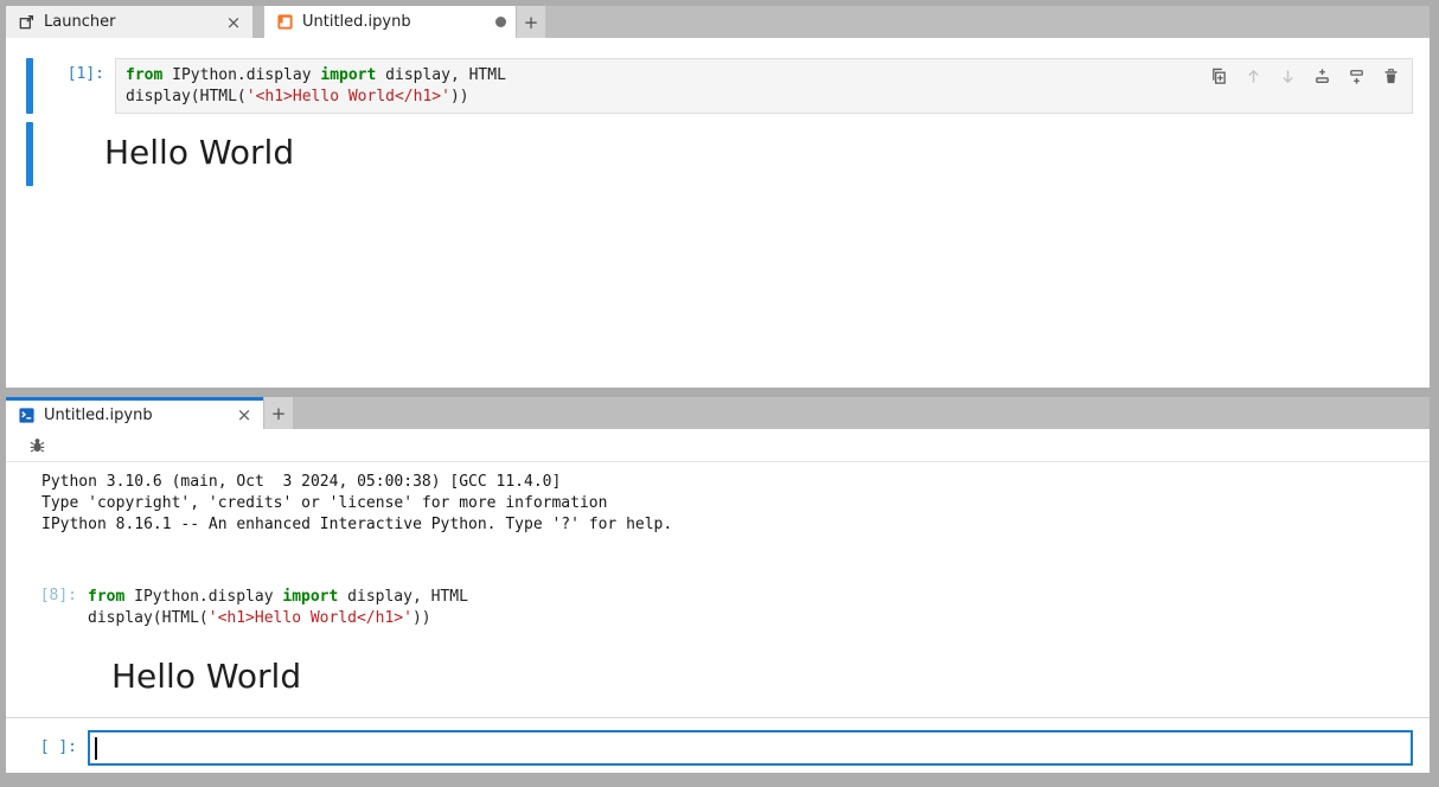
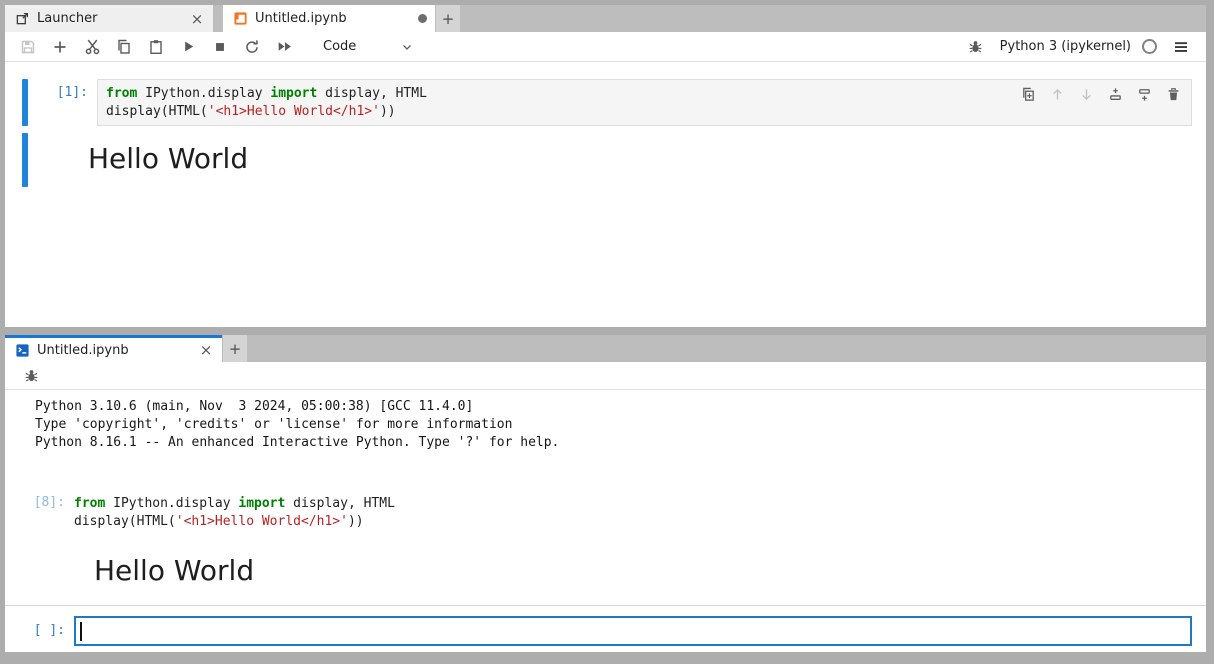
  Launcher
  ×
  Untitled.ipynb
  +
+ Code
+ Python 3 (ipykernel)
  [1]:
  from IPython.display import display, HTML
  display(HTML('<h1>Hello World</h1>'))
  Hello World
  Untitled.ipynb
  ×
  +
- Python 3.10.6 (main, Oct 3 2024, 05:00:38) [GCC 11.4.0]
+ Python 3.10.6 (main, Nov 3 2024, 05:00:38) [GCC 11.4.0]
  Type 'copyright', 'credits' or 'license' for more information
- IPython 8.16.1 -- An enhanced Interactive Python. Type '?' for help.
+ Python 8.16.1 -- An enhanced Interactive Python. Type '?' for help.
  [8]:
  from IPython.display import display, HTML
  display(HTML('<h1>Hello World</h1>'))
  Hello World
  [ ]:
